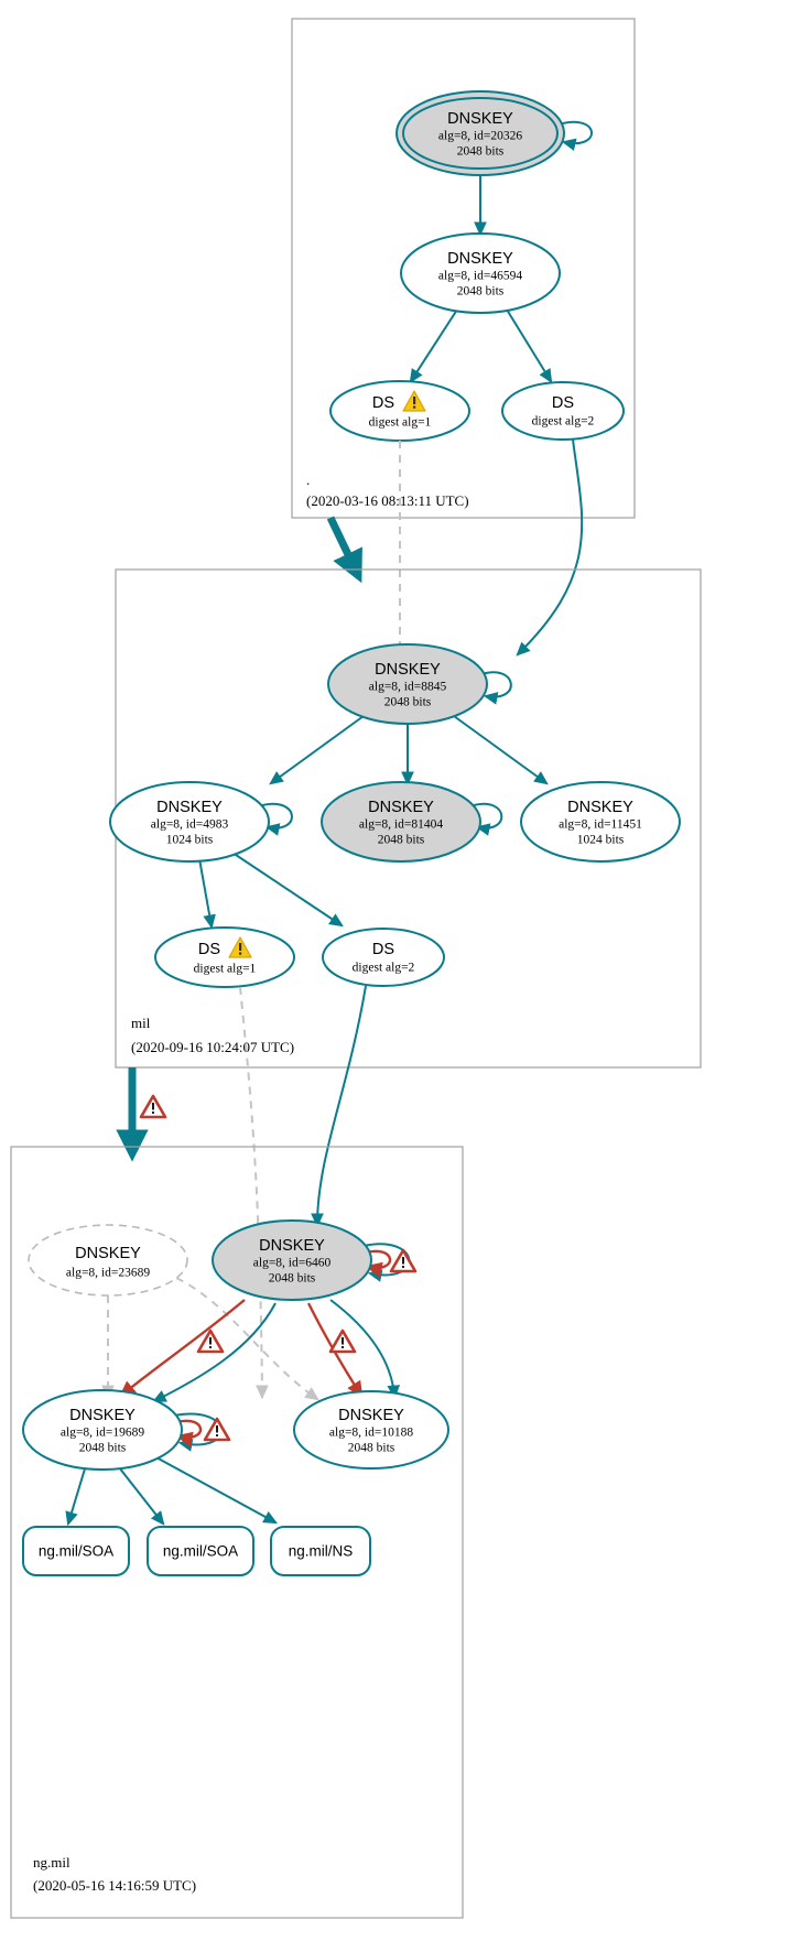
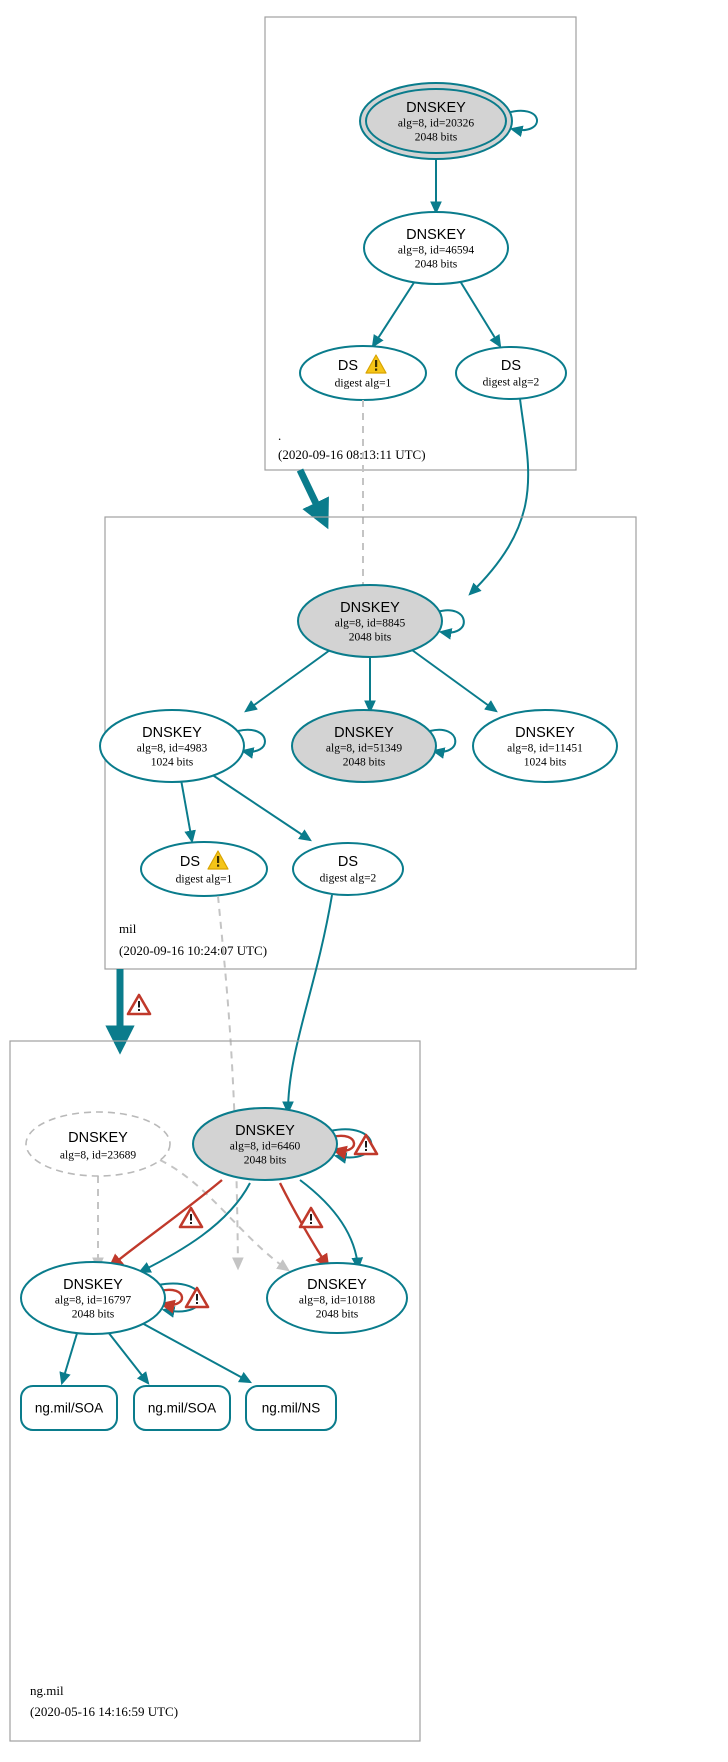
  .
- (2020-03-16 08:13:11 UTC)
+ (2020-09-16 08:13:11 UTC)
  DNSKEY
  alg=8, id=20326
  2048 bits
  DNSKEY
  alg=8, id=46594
  2048 bits
  DS
  digest alg=1
  DS
  digest alg=2
  mil
  (2020-09-16 10:24:7 UTC)
  DNSKEY
  alg=8, id=8845
  2048 bits
  DNSKEY
  alg=8, id=4983
  1024 bits
  DNSKEY
- alg=8, id=81404
+ alg=8, id=51349
  2048 bits
  DNSKEY
  alg=8, id=11451
  1024 bits
  DS
  digest alg=1
  DS
  digest alg=2
  ng.mil
  (2020-05-16 14:16:59 UTC)
  DNSKEY
  alg=8, id=23689
  DNSKEY
  alg=8, id=6460
  2048 bits
  DNSKEY
- alg=8, id=19689
+ alg=8, id=16797
  2048 bits
  DNSKEY
  alg=8, id=10188
  2048 bits
  ng.mil/SOA
  ng.mil/SOA
  ng.mil/NS
